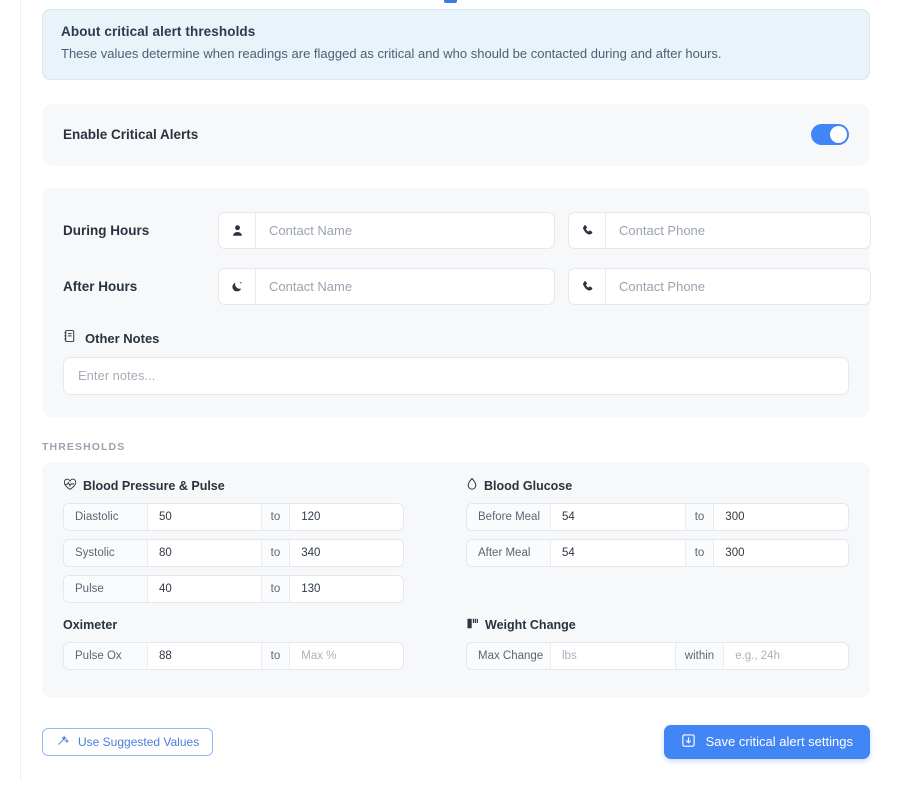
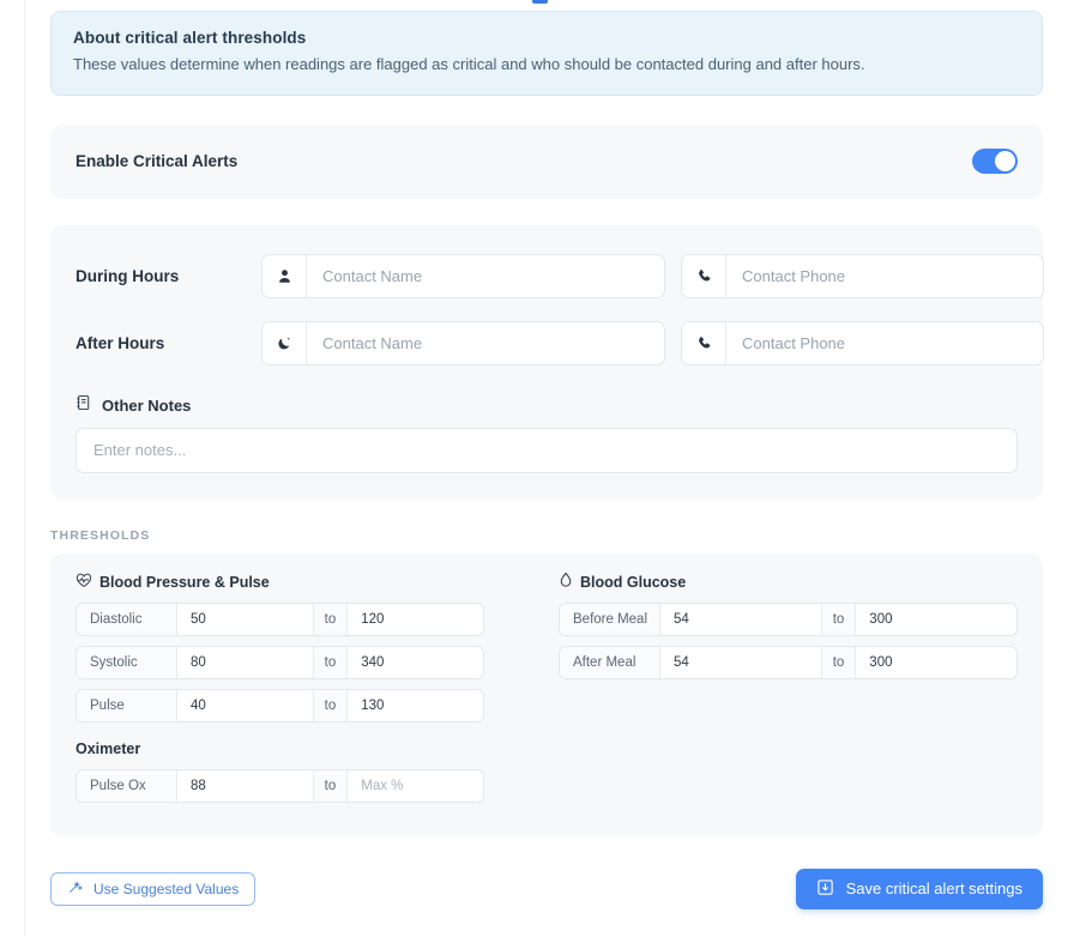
  About critical alert thresholds
  These values determine when readings are flagged as critical and who should be contacted during and after hours.
  Enable Critical Alerts
  During Hours
  Contact Name
  Contact Phone
  After Hours
  Contact Name
  Contact Phone
  Other Notes
  Enter notes...
  THRESHOLDS
  Blood Pressure & Pulse
  Diastolic
  50
  to
  120
  Systolic
  80
  to
  340
  Pulse
  40
  to
  130
  Oximeter
  Pulse Ox
  88
  to
  Max %
  Blood Glucose
  Before Meal
  54
  to
  300
  After Meal
  54
  to
  300
- Weight Change
- Max Change
- lbs
- within
- e.g., 24h
  Use Suggested Values
  Save critical alert settings
